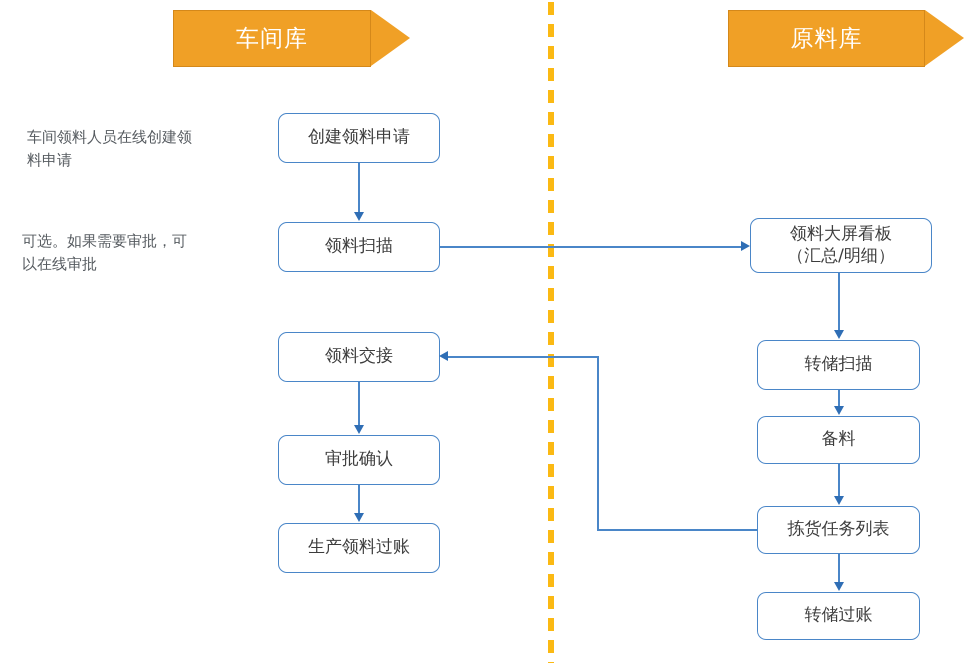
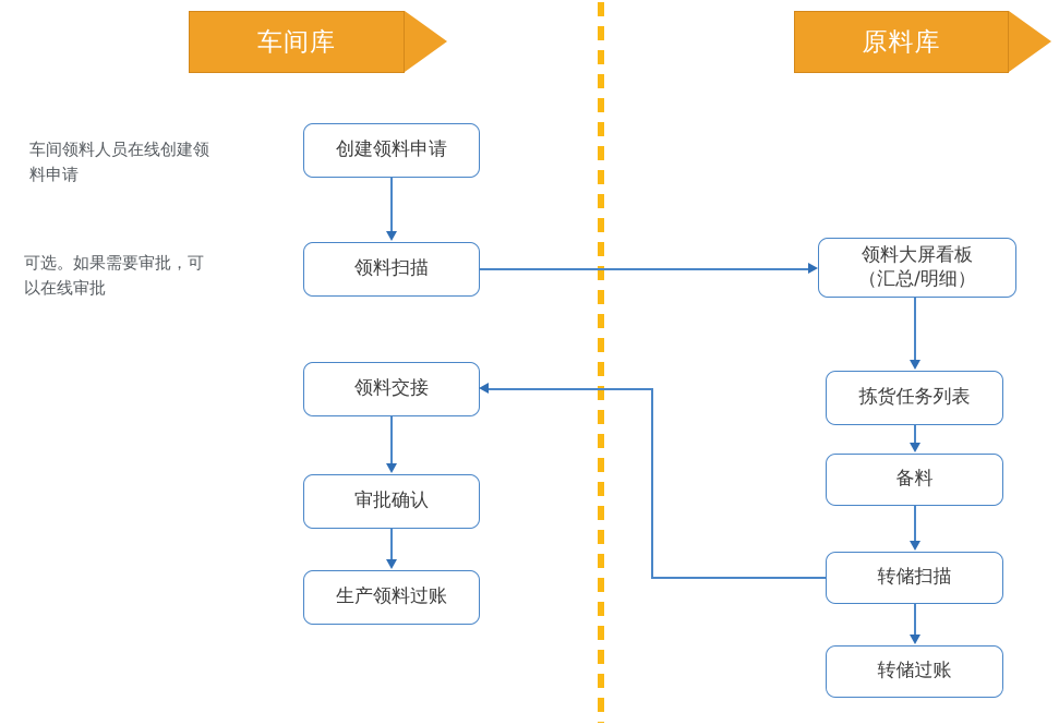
  车间库
  原料库
  车间领料人员在线创建领
  料申请
  可选。如果需要审批，可
  以在线审批
  创建领料申请
  领料扫描
  领料交接
  审批确认
  生产领料过账
  领料大屏看板
  （汇总/明细）
- 转储扫描
+ 拣货任务列表
  备料
- 拣货任务列表
+ 转储扫描
  转储过账
